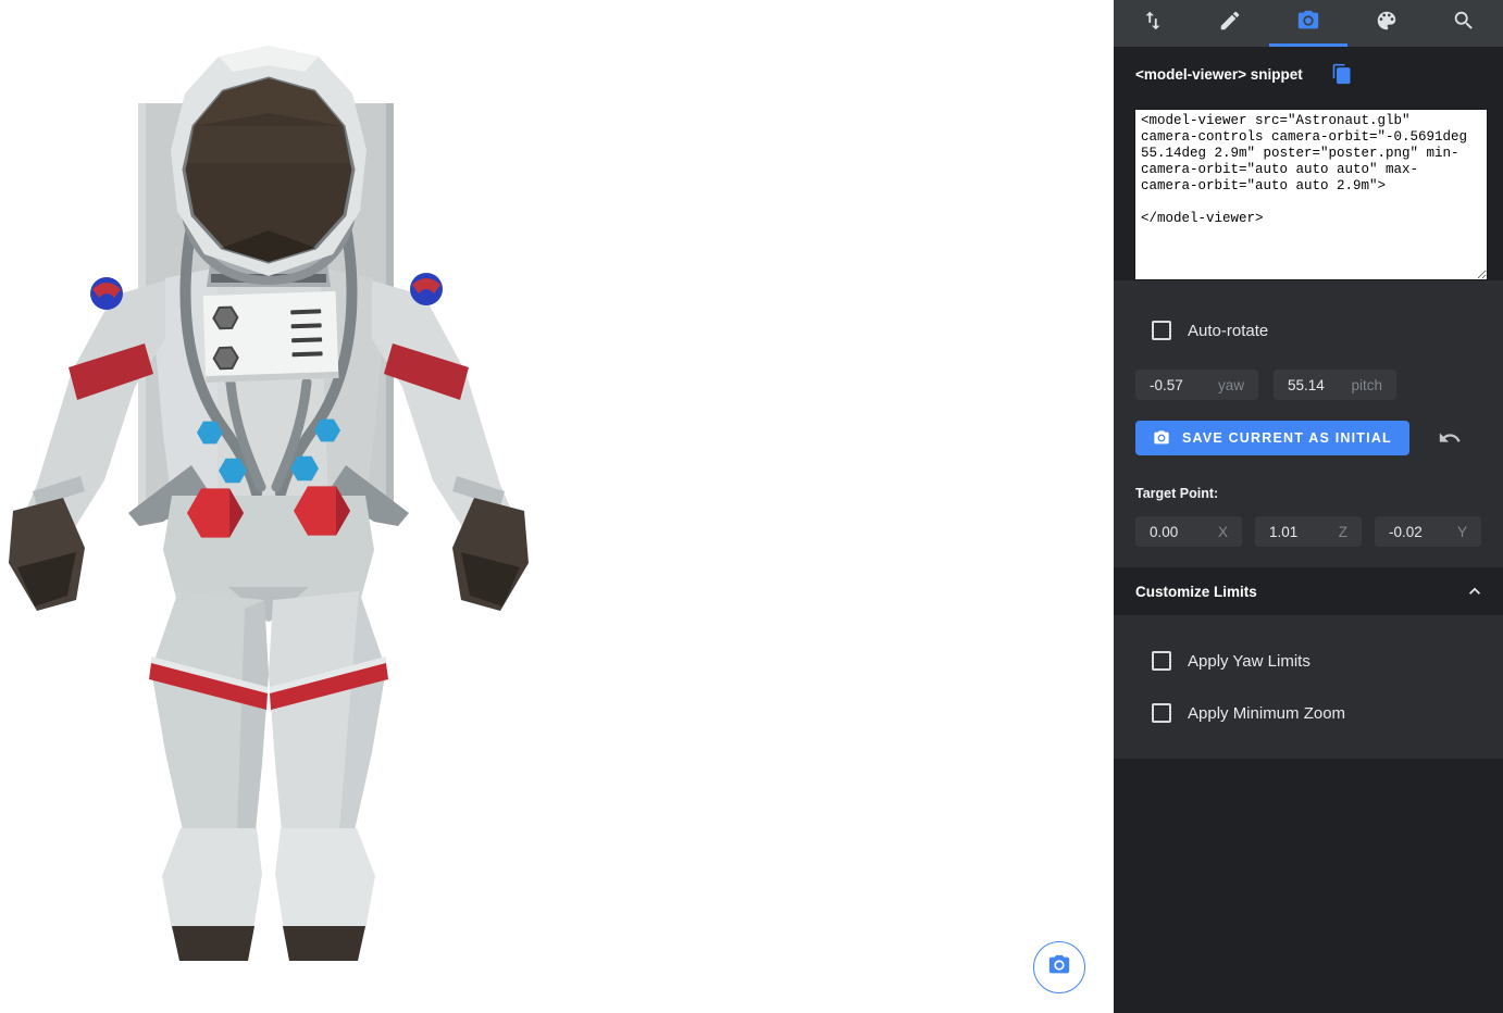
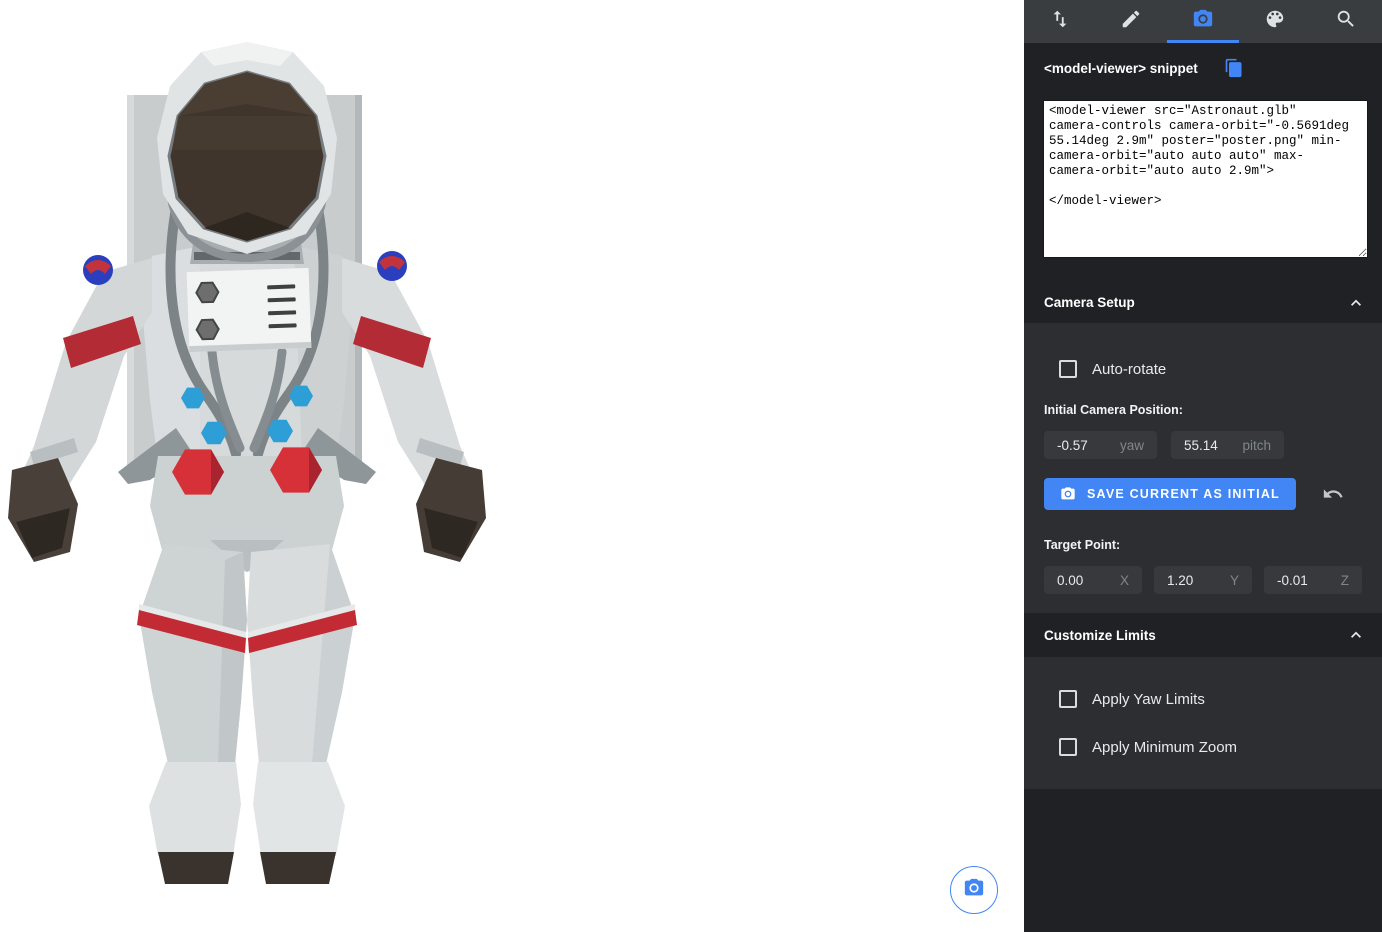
  <model-viewer> snippet
  <model-viewer src="Astronaut.glb"
  camera-controls camera-orbit="-0.5691deg
  55.14deg 2.9m" poster="poster.png" min-
  camera-orbit="auto auto auto" max-
  camera-orbit="auto auto 2.9m">
  </model-viewer>
+ Camera Setup
  Auto-rotate
+ Initial Camera Position:
  -0.57
  yaw
  55.14
  pitch
  SAVE CURRENT AS INITIAL
  Target Point:
  0.00
  X
- 1.01
+ 1.20
- Z
+ Y
- -0.02
+ -0.01
- Y
+ Z
  Customize Limits
  Apply Yaw Limits
  Apply Minimum Zoom
